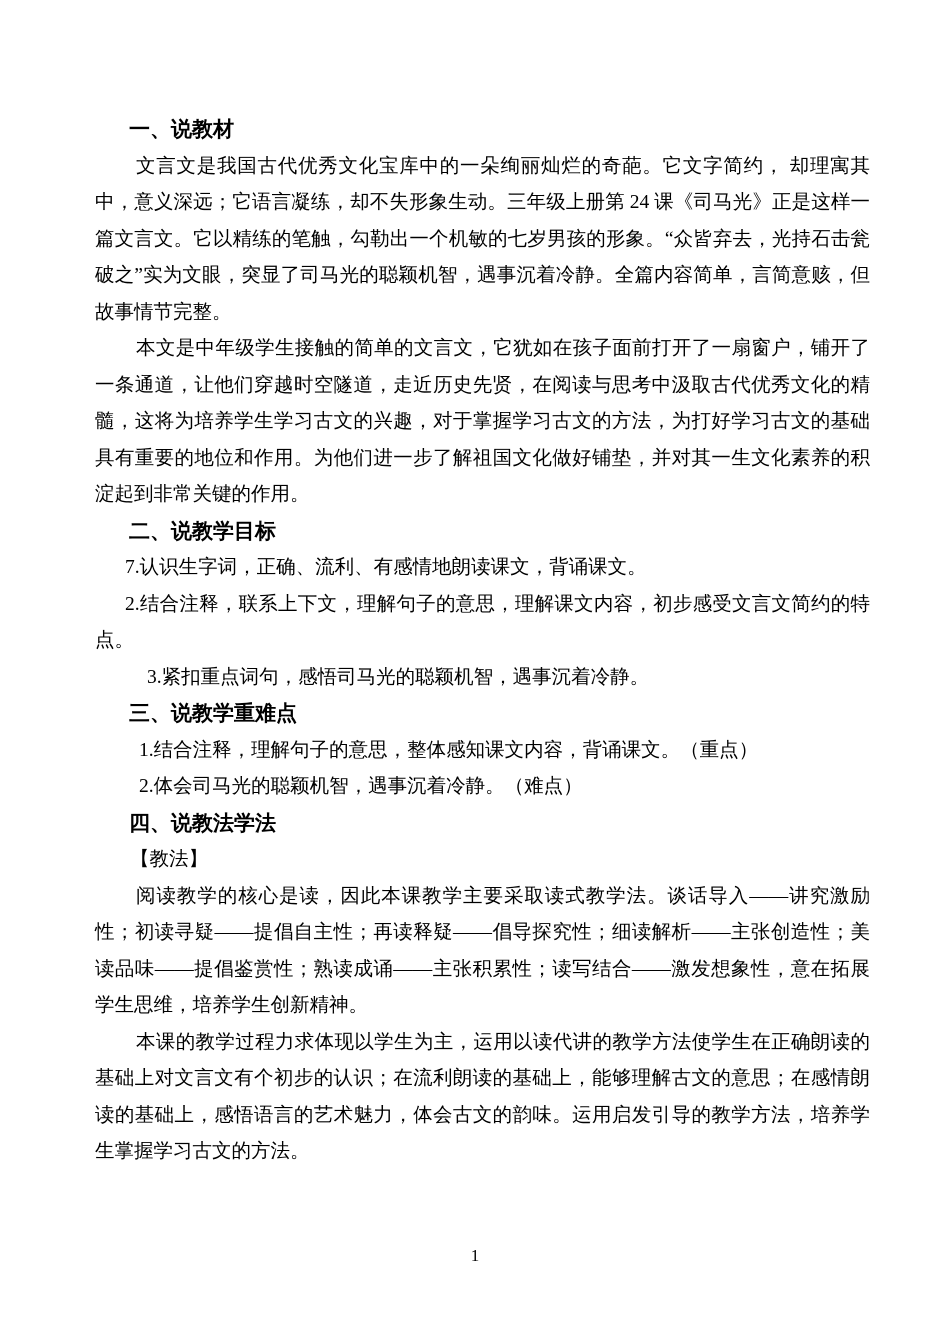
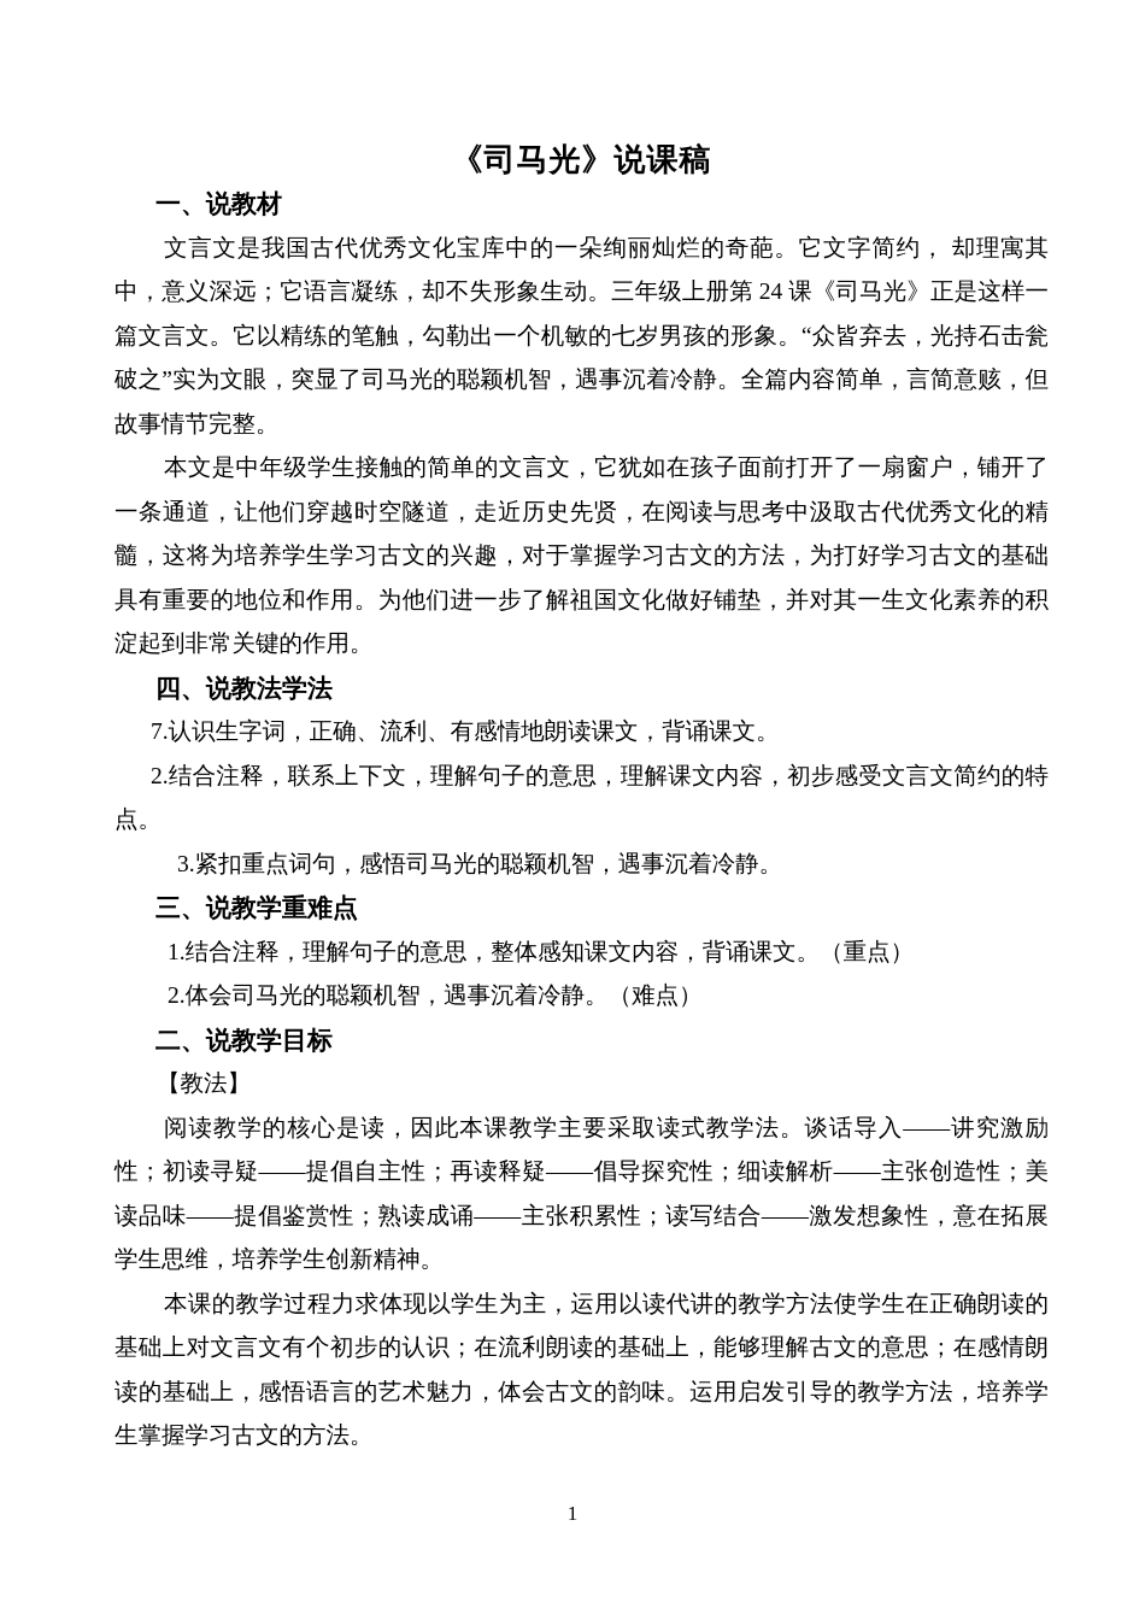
+ 《司马光》说课稿
  一、说教材
  文言文是我国古代优秀文化宝库中的一朵绚丽灿烂的奇葩。它文字简约， 却理寓其中，意义深远；它语言凝练，却不失形象生动。三年级上册第 24 课《司马光》正是这样一篇文言文。它以精练的笔触，勾勒出一个机敏的七岁男孩的形象。“众皆弃去，光持石击瓮破之”实为文眼，突显了司马光的聪颖机智，遇事沉着冷静。全篇内容简单，言简意赅，但故事情节完整。
  本文是中年级学生接触的简单的文言文，它犹如在孩子面前打开了一扇窗户，铺开了一条通道，让他们穿越时空隧道，走近历史先贤，在阅读与思考中汲取古代优秀文化的精髓，这将为培养学生学习古文的兴趣，对于掌握学习古文的方法，为打好学习古文的基础具有重要的地位和作用。为他们进一步了解祖国文化做好铺垫，并对其一生文化素养的积淀起到非常关键的作用。
- 二、说教学目标
+ 四、说教法学法
  7.认识生字词，正确、流利、有感情地朗读课文，背诵课文。
  2.结合注释，联系上下文，理解句子的意思，理解课文内容，初步感受文言文简约的特点。
  3.紧扣重点词句，感悟司马光的聪颖机智，遇事沉着冷静。
  三、说教学重难点
  1.结合注释，理解句子的意思，整体感知课文内容，背诵课文。（重点）
  2.体会司马光的聪颖机智，遇事沉着冷静。（难点）
- 四、说教法学法
+ 二、说教学目标
  【教法】
  阅读教学的核心是读，因此本课教学主要采取读式教学法。谈话导入——讲究激励性；初读寻疑——提倡自主性；再读释疑——倡导探究性；细读解析——主张创造性；美读品味——提倡鉴赏性；熟读成诵——主张积累性；读写结合——激发想象性，意在拓展学生思维，培养学生创新精神。
  本课的教学过程力求体现以学生为主，运用以读代讲的教学方法使学生在正确朗读的基础上对文言文有个初步的认识；在流利朗读的基础上，能够理解古文的意思；在感情朗读的基础上，感悟语言的艺术魅力，体会古文的韵味。运用启发引导的教学方法，培养学生掌握学习古文的方法。
  1
